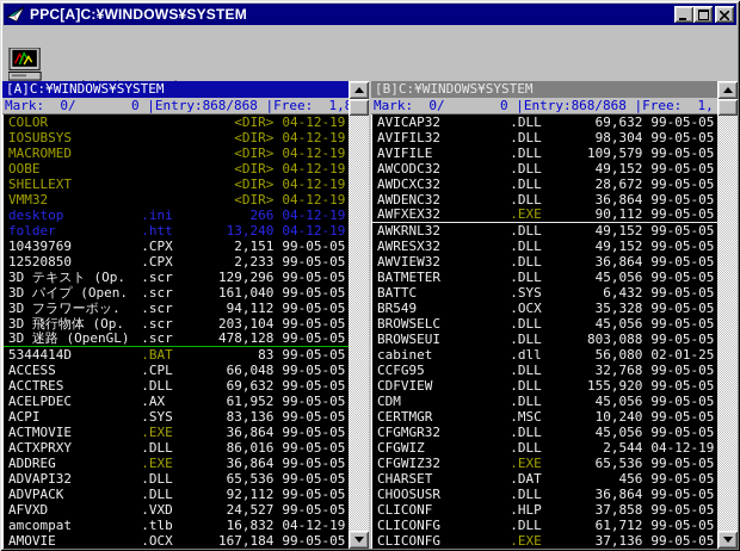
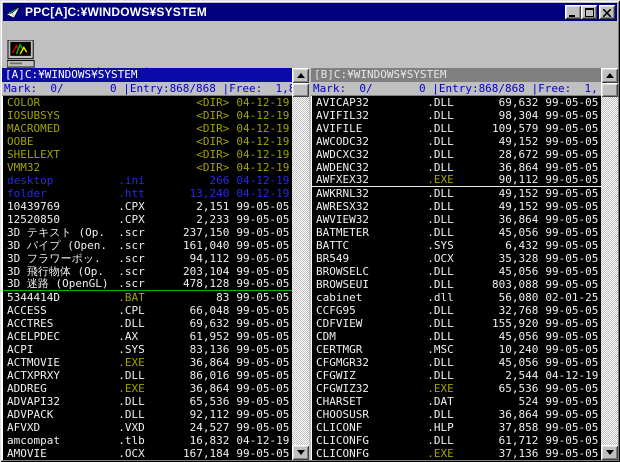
  PPC[A]C:¥WINDOWS¥SYSTEM
  [A]C:¥WINDOWS¥SYSTEM
  Mark: 0/ 0 |Entry:868/868 |Free: 1,
  COLOR
  <DIR>
  04-12-19
  IOSUBSYS
  <DIR>
  04-12-19
  MACROMED
  <DIR>
  04-12-19
  OOBE
  <DIR>
  04-12-19
  SHELLEXT
  <DIR>
  04-12-19
  VMM32
  <DIR>
  04-12-19
  desktop
  .ini
  266
  04-12-19
  folder
  .htt
  13,240
  04-12-19
  10439769
  .CPX
  2,151
  99-05-05
  12520850
  .CPX
  2,233
  99-05-05
  3D テキスト (Op.
  .scr
- 129,296
+ 237,150
  99-05-05
  3D パイプ (Open.
  .scr
  161,040
  99-05-05
  3D フラワーボッ.
  .scr
  94,112
  99-05-05
  3D 飛行物体 (Op.
  .scr
  203,104
  99-05-05
  3D 迷路 (OpenGL)
  .scr
  478,128
  99-05-05
  5344414D
  .BAT
  83
  99-05-05
  ACCESS
  .CPL
  66,048
  99-05-05
  ACCTRES
  .DLL
  69,632
  99-05-05
  ACELPDEC
  .AX
  61,952
  99-05-05
  ACPI
  .SYS
  83,136
  99-05-05
  ACTMOVIE
  .EXE
  36,864
  99-05-05
  ACTXPRXY
  .DLL
  86,016
  99-05-05
  ADDREG
  .EXE
  36,864
  99-05-05
  ADVAPI32
  .DLL
  65,536
  99-05-05
  ADVPACK
  .DLL
  92,112
  99-05-05
  AFVXD
  .VXD
  24,527
  99-05-05
  amcompat
  .tlb
  16,832
  04-12-19
  AMOVIE
  .OCX
  167,184
  99-05-05
  [B]C:¥WINDOWS¥SYSTEM
  Mark: 0/ 0 |Entry:868/868 |Free: 1,
  AVICAP32
  .DLL
  69,632
  99-05-05
  AVIFIL32
  .DLL
  98,304
  99-05-05
  AVIFILE
  .DLL
  109,579
  99-05-05
  AWCODC32
  .DLL
  49,152
  99-05-05
  AWDCXC32
  .DLL
  28,672
  99-05-05
  AWDENC32
  .DLL
  36,864
  99-05-05
  AWFXEX32
  .EXE
  90,112
  99-05-05
  AWKRNL32
  .DLL
  49,152
  99-05-05
  AWRESX32
  .DLL
  49,152
  99-05-05
  AWVIEW32
  .DLL
  36,864
  99-05-05
  BATMETER
  .DLL
  45,056
  99-05-05
  BATTC
  .SYS
  6,432
  99-05-05
  BR549
  .OCX
  35,328
  99-05-05
  BROWSELC
  .DLL
  45,056
  99-05-05
  BROWSEUI
  .DLL
  803,088
  99-05-05
  cabinet
  .dll
  56,080
  02-01-25
  CCFG95
  .DLL
  32,768
  99-05-05
  CDFVIEW
  .DLL
  155,920
  99-05-05
  CDM
  .DLL
  45,056
  99-05-05
  CERTMGR
  .MSC
  10,240
  99-05-05
  CFGMGR32
  .DLL
  45,056
  99-05-05
  CFGWIZ
  .DLL
  2,544
  04-12-19
  CFGWIZ32
  .EXE
  65,536
  99-05-05
  CHARSET
  .DAT
- 456
+ 524
  99-05-05
  CHOOSUSR
  .DLL
  36,864
  99-05-05
  CLICONF
  .HLP
  37,858
  99-05-05
  CLICONFG
  .DLL
  61,712
  99-05-05
  CLICONFG
  .EXE
  37,136
  99-05-05
